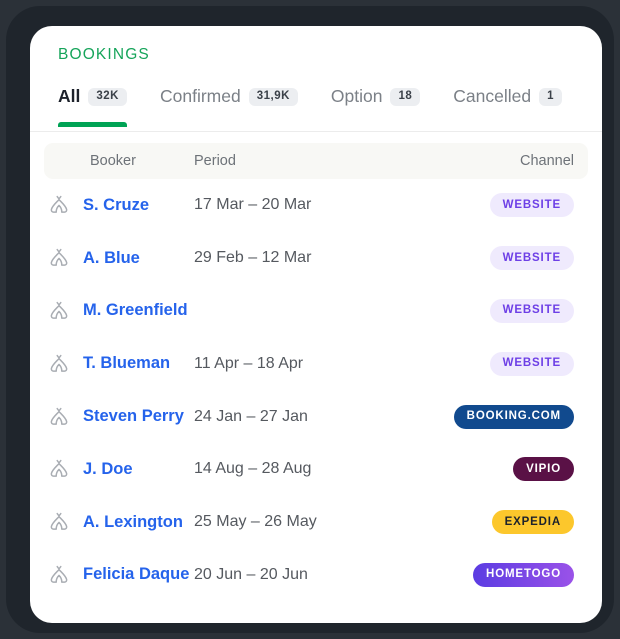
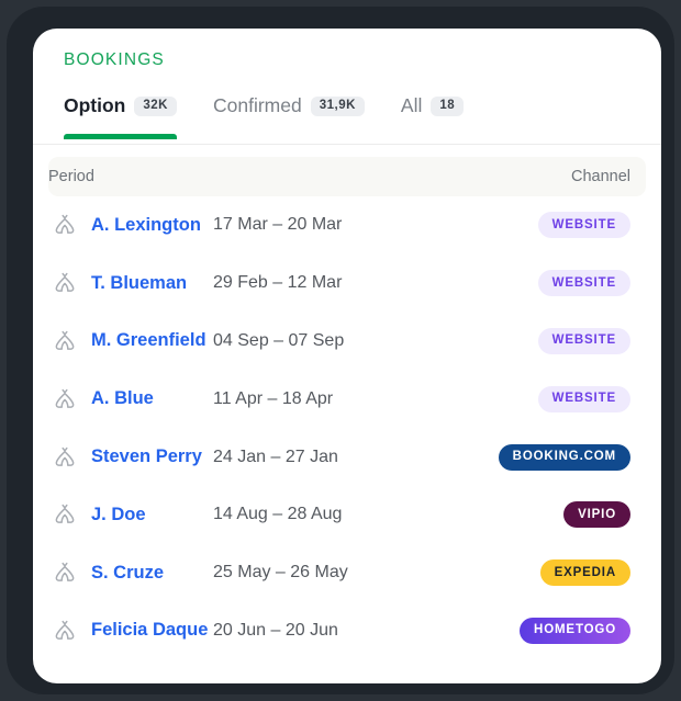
  BOOKINGS
- All
+ Option
  32K
  Confirmed
  31,9K
- Option
+ All
  18
- Cancelled
- 1
- Booker
  Period
  Channel
- S. Cruze
+ A. Lexington
  17 Mar – 20 Mar
  WEBSITE
- A. Blue
+ T. Blueman
  29 Feb – 12 Mar
  WEBSITE
  M. Greenfield
+ 04 Sep – 07 Sep
  WEBSITE
- T. Blueman
+ A. Blue
  11 Apr – 18 Apr
  WEBSITE
  Steven Perry
  24 Jan – 27 Jan
  BOOKING.COM
  J. Doe
  14 Aug – 28 Aug
  VIPIO
- A. Lexington
+ S. Cruze
  25 May – 26 May
  EXPEDIA
  Felicia Daque
  20 Jun – 20 Jun
  HOMETOGO
